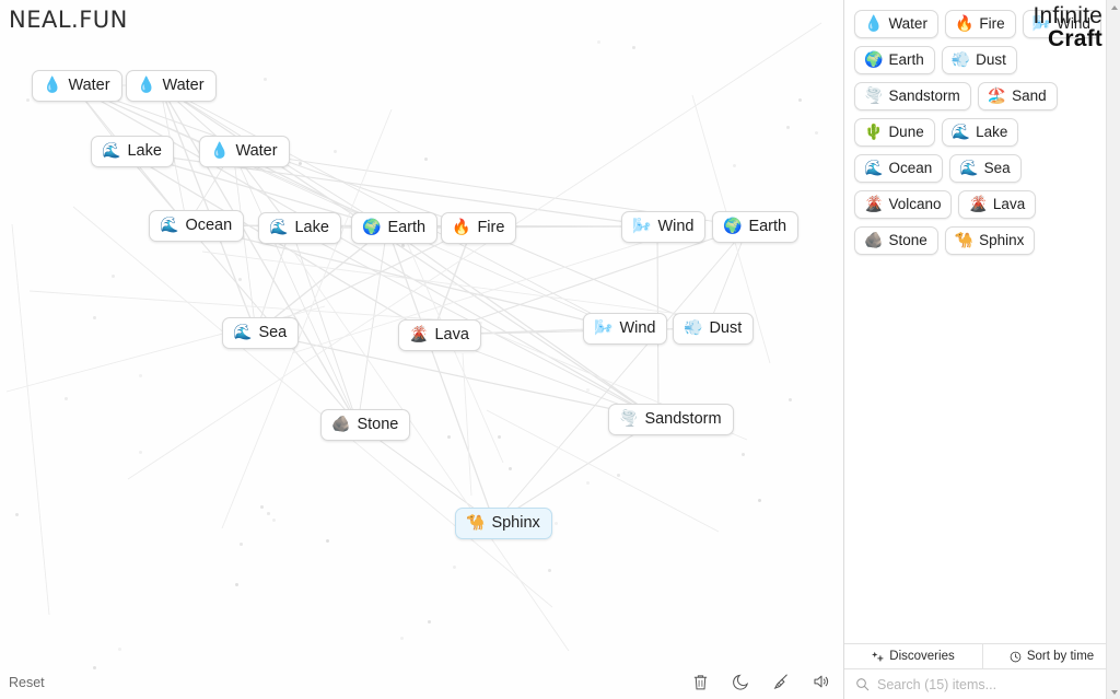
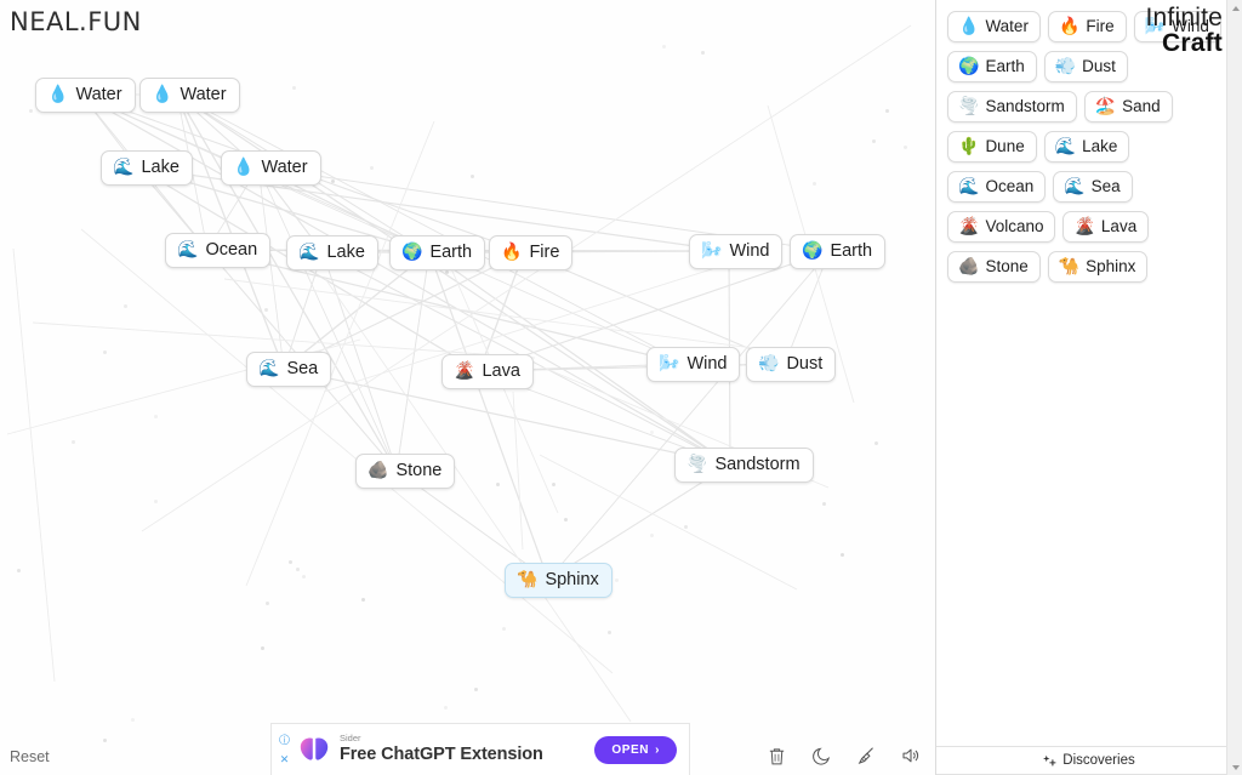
  NEAL.FUN
  💧
  Water
  💧
  Water
  🌊
  Lake
  💧
  Water
  🌊
  Ocean
  🌊
  Lake
  🌍
  Earth
  🔥
  Fire
  🌬️
  Wind
  🌍
  Earth
  🌊
  Sea
  🌋
  Lava
  🌬️
  Wind
  💨
  Dust
  🪨
  Stone
  🌪️
  Sandstorm
  🐪
  Sphinx
  Infinite
  Craft
  💧
  Water
  🔥
  Fire
  🌬️
  Wind
  🌍
  Earth
  💨
  Dust
  🌪️
  Sandstorm
  🏖️
  Sand
  🌵
  Dune
  🌊
  Lake
  🌊
  Ocean
  🌊
  Sea
  🌋
  Volcano
  🌋
  Lava
  🪨
  Stone
  🐪
  Sphinx
  Discoveries
- Sort by time
- Search (15) items...
  Reset
+ ⓘ
+ ✕
+ Sider
+ Free ChatGPT Extension
+ OPEN
+ ›
